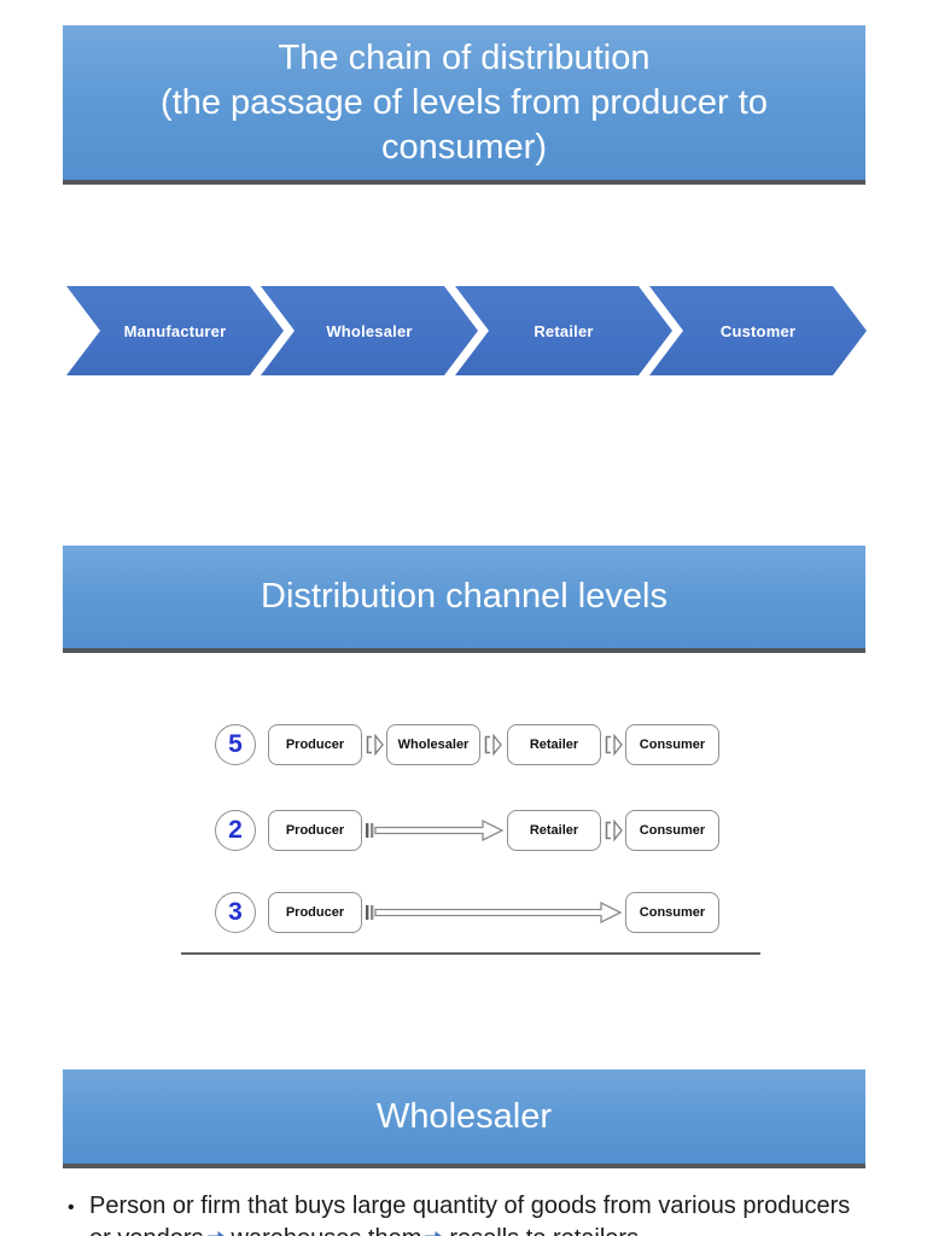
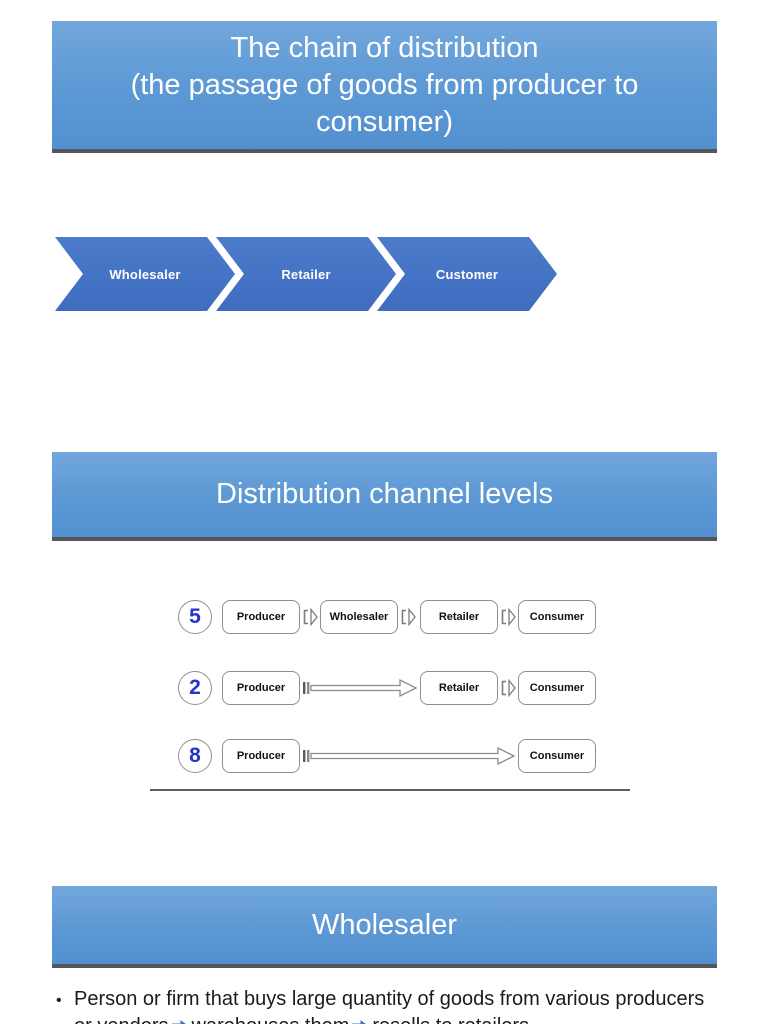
  The chain of distribution
- (the passage of levels from producer to consumer)
+ (the passage of goods from producer to consumer)
- Manufacturer
  Wholesaler
  Retailer
  Customer
  Distribution channel levels
  5
  Producer
  Wholesaler
  Retailer
  Consumer
  2
  Producer
  Retailer
  Consumer
- 3
+ 8
  Producer
  Consumer
  Wholesaler
  •
